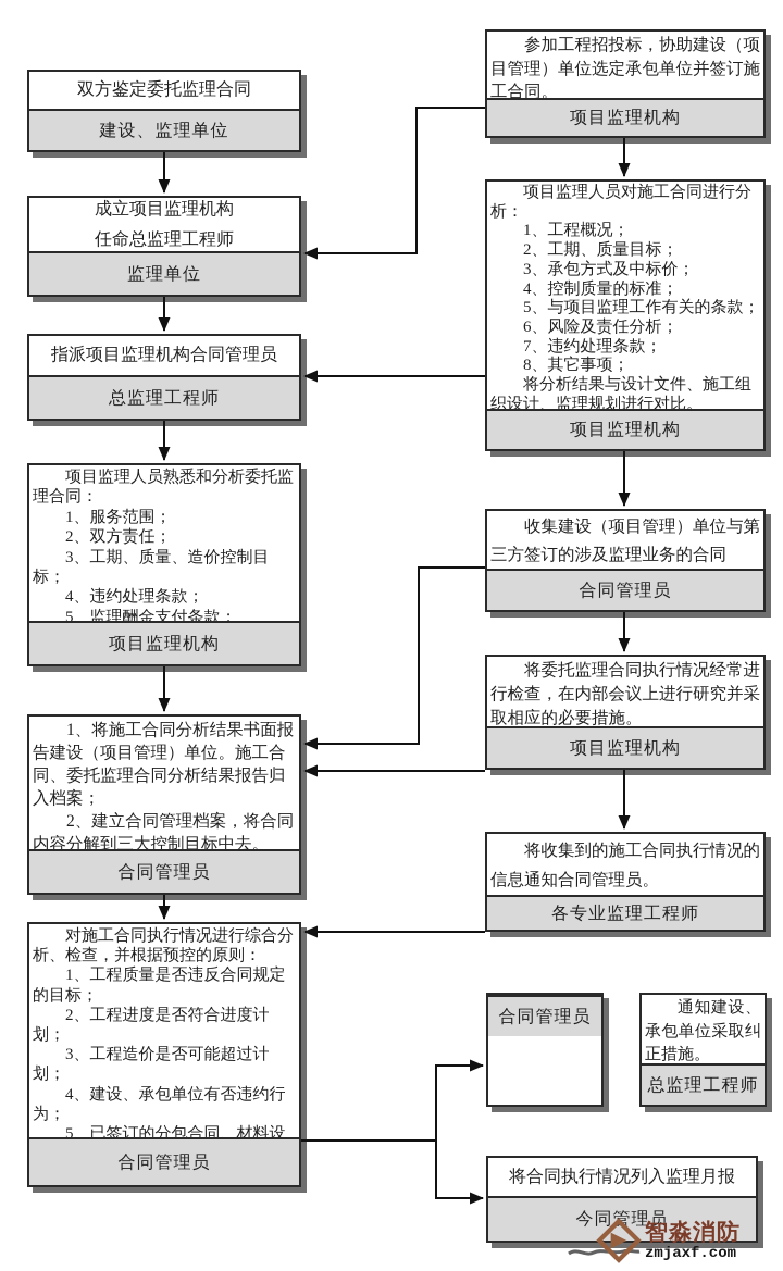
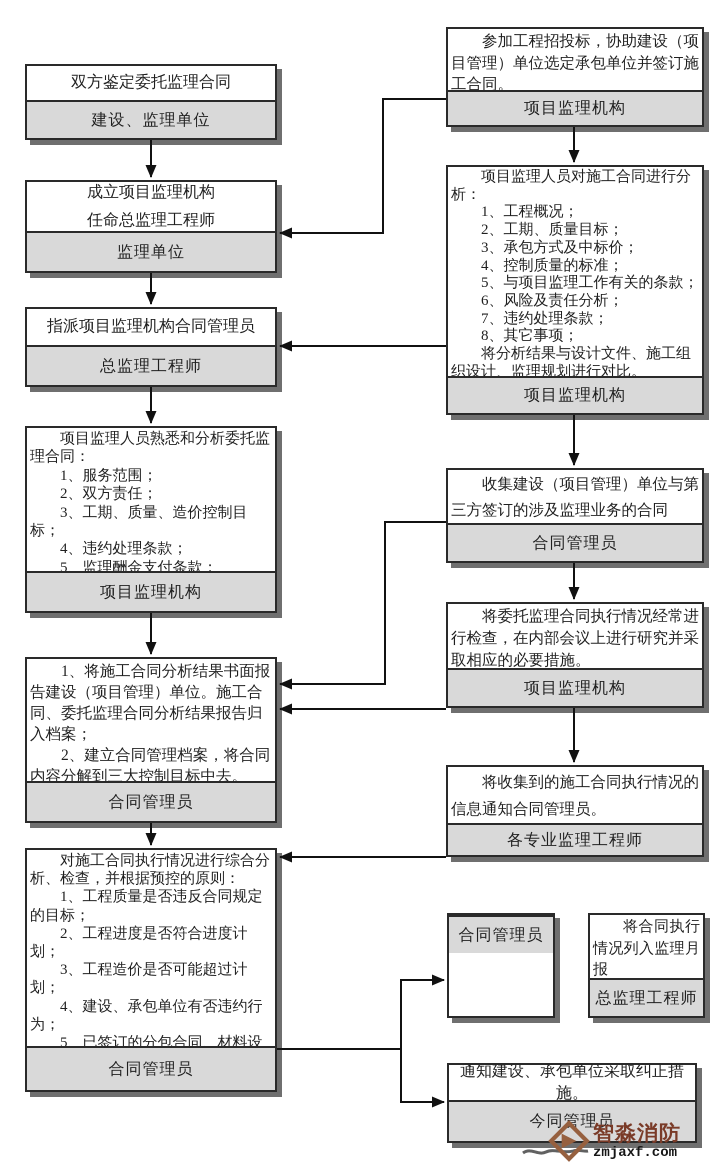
  双方鉴定委托监理合同
  建设、监理单位
  成立项目监理机构
  任命总监理工程师
  监理单位
  指派项目监理机构合同管理员
  总监理工程师
  项目监理人员熟悉和分析委托监理合同：
  1、服务范围；
  2、双方责任；
  3、工期、质量、造价控制目标；
  4、违约处理条款；
  5、监理酬金支付条款；
  项目监理机构
  1、将施工合同分析结果书面报告建设（项目管理）单位。施工合同、委托监理合同分析结果报告归入档案；
  2、建立合同管理档案，将合同内容分解到三大控制目标中去。
  合同管理员
  对施工合同执行情况进行综合分析、检查，并根据预控的原则：
  1、工程质量是否违反合同规定的目标；
  2、工程进度是否符合进度计划；
  3、工程造价是否可能超过计划；
  4、建设、承包单位有否违约行为；
  合同管理员
  参加工程招投标，协助建设（项目管理）单位选定承包单位并签订施工合同。
  项目监理机构
  项目监理人员对施工合同进行分析：
  1、工程概况；
  2、工期、质量目标；
  3、承包方式及中标价；
  4、控制质量的标准；
  5、与项目监理工作有关的条款；
  6、风险及责任分析；
  7、违约处理条款；
  8、其它事项；
  将分析结果与设计文件、施工组织设计、监理规划进行对比。
  项目监理机构
  收集建设（项目管理）单位与第三方签订的涉及监理业务的合同
  合同管理员
  将委托监理合同执行情况经常进行检查，在内部会议上进行研究并采取相应的必要措施。
  项目监理机构
  将收集到的施工合同执行情况的信息通知合同管理员。
  各专业监理工程师
  合同管理员
- 通知建设、承包单位采取纠正措施。
+ 将合同执行情况列入监理月报
  总监理工程师
- 将合同执行情况列入监理月报
+ 通知建设、承包单位采取纠正措施。
  今同管理员
  智淼消防
  zmjaxf.com
